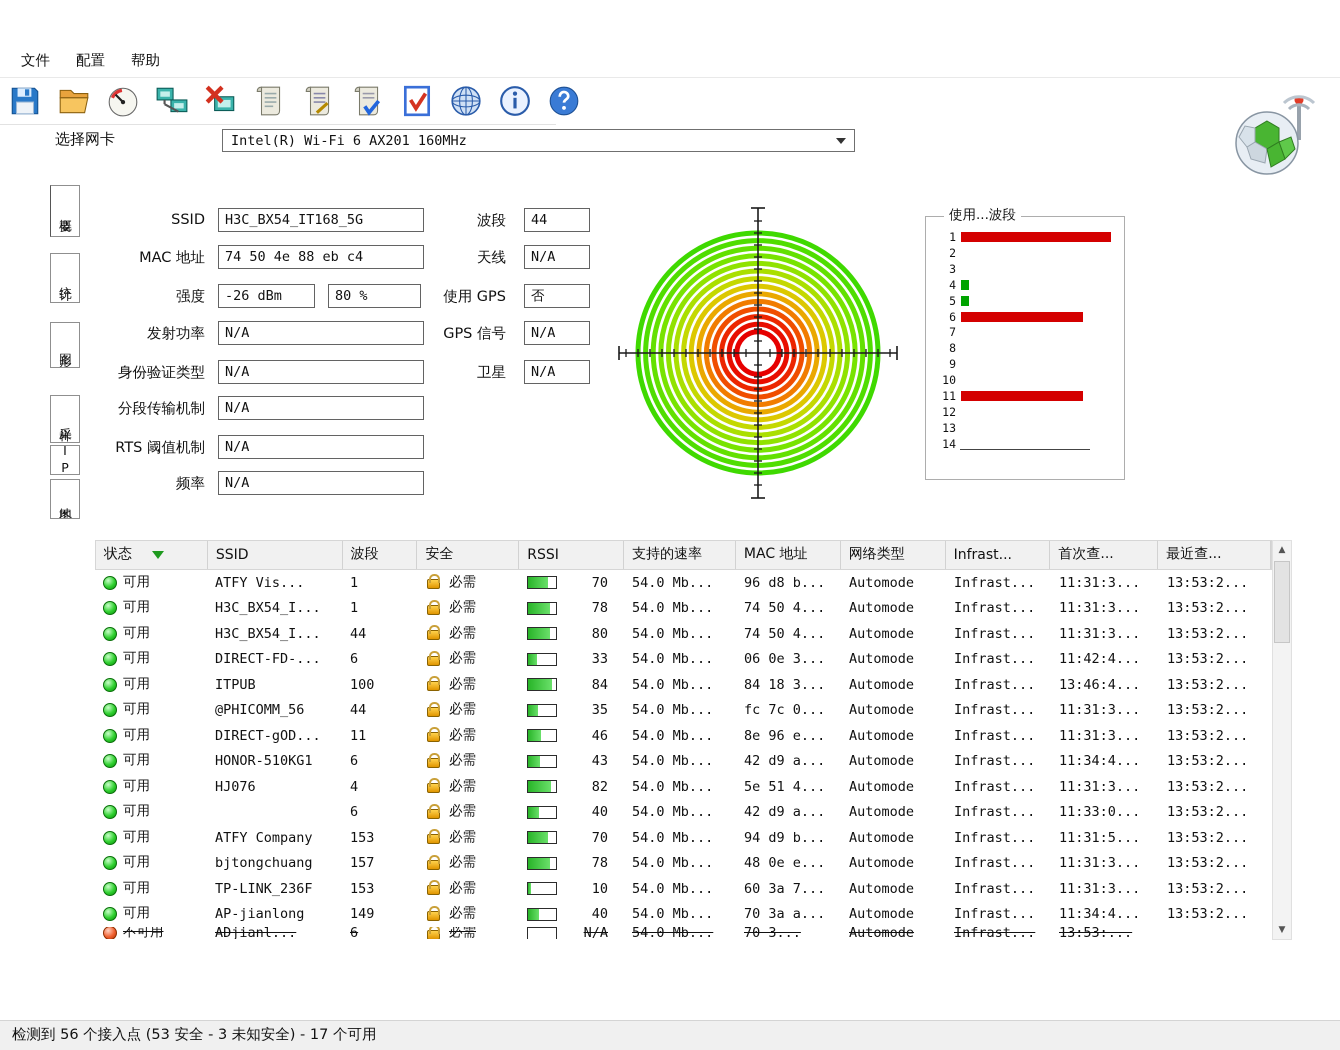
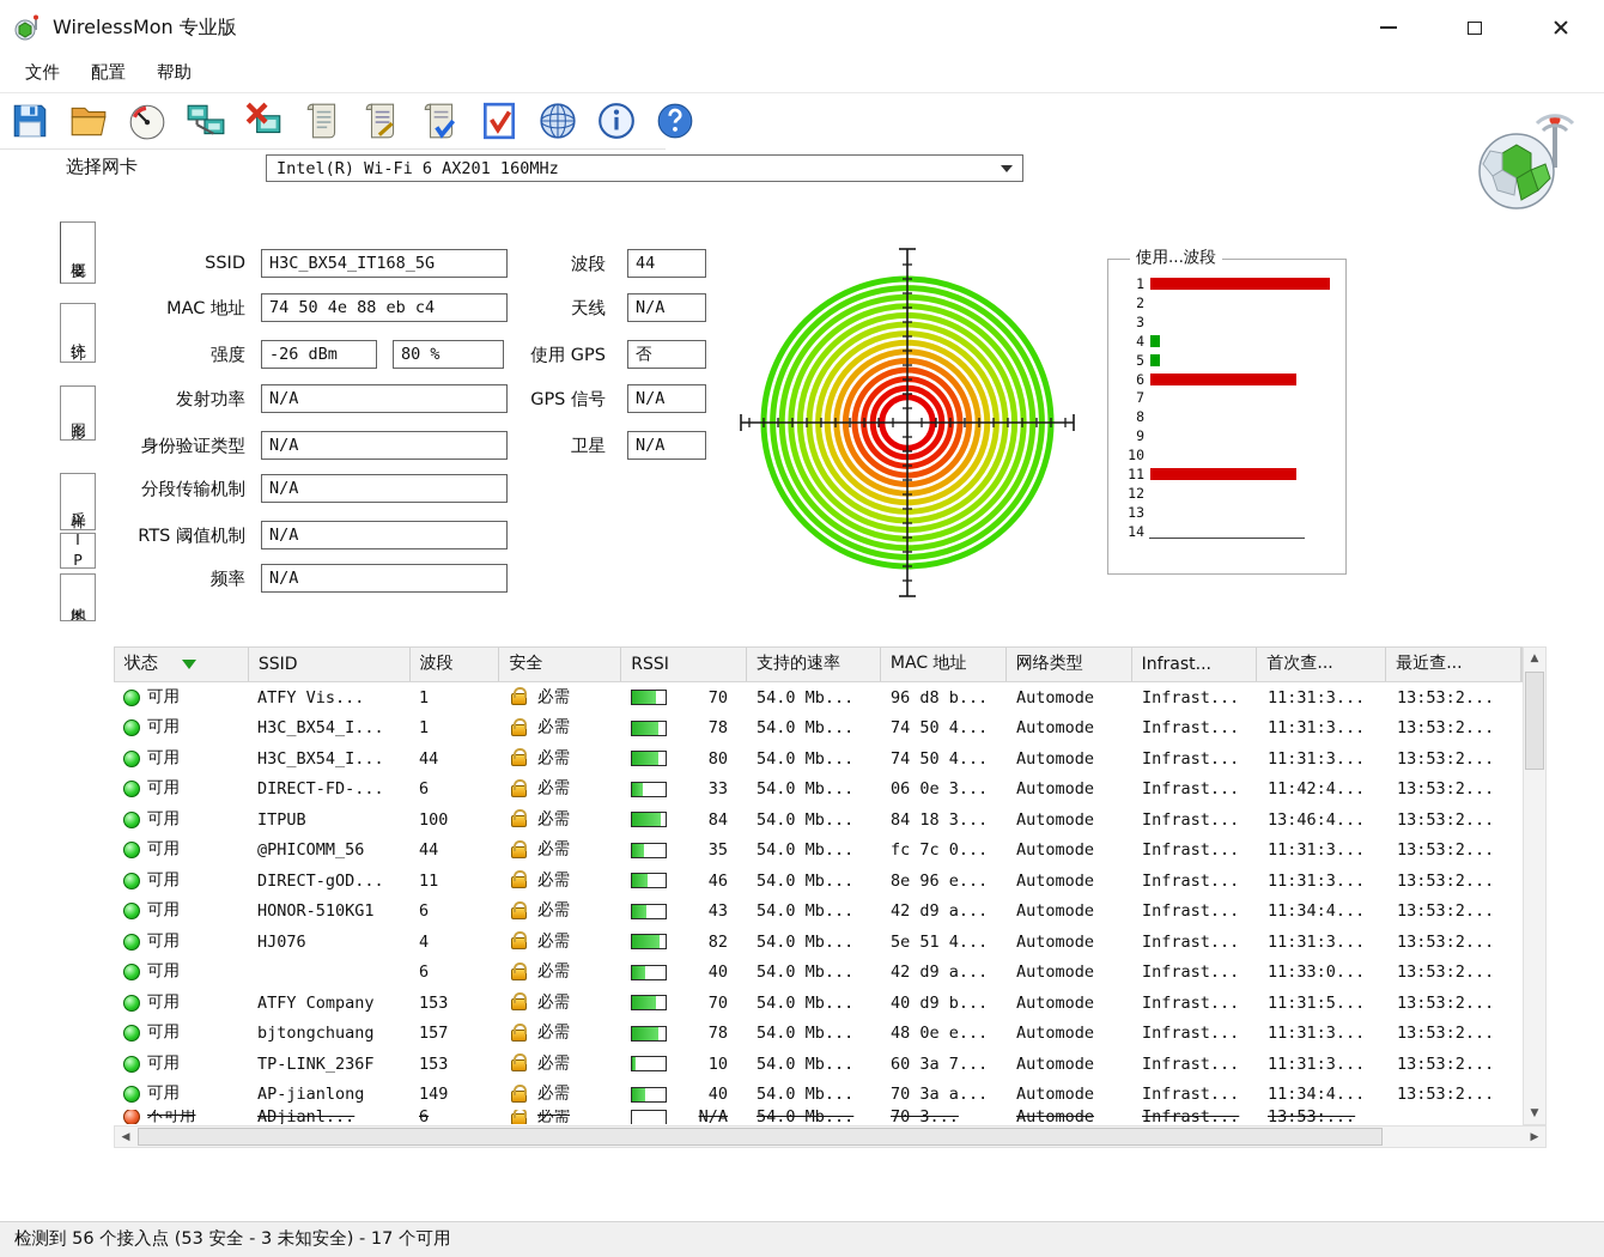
+ WirelessMon 专业版
  文件
  配置
  帮助
  选择网卡
  Intel(R) Wi-Fi 6 AX201 160MHz
  SSID
  H3C_BX54_IT168_5G
  MAC 地址
  74 50 4e 88 eb c4
  强度
  -26 dBm
  80 %
  发射功率
  N/A
  身份验证类型
  N/A
  分段传输机制
  N/A
  RTS 阈值机制
  N/A
  频率
  N/A
  波段
  44
  天线
  N/A
  使用 GPS
  否
  GPS 信号
  N/A
  卫星
  N/A
  1
  2
  3
  4
  5
  6
  7
  8
  9
  10
  11
  12
  13
  14
  使用...波段
  状态
  SSID
  波段
  安全
  RSSI
  支持的速率
  MAC 地址
  网络类型
  Infrast...
  首次查...
  最近查...
  可用
  ATFY Vis...
  1
  必需
  70
  54.0 Mb...
  96 d8 b...
  Automode
  Infrast...
  11:31:3...
  13:53:2...
  可用
  H3C_BX54_I...
  1
  必需
  78
  54.0 Mb...
  74 50 4...
  Automode
  Infrast...
  11:31:3...
  13:53:2...
  可用
  H3C_BX54_I...
  44
  必需
  80
  54.0 Mb...
  74 50 4...
  Automode
  Infrast...
  11:31:3...
  13:53:2...
  可用
  DIRECT-FD-...
  6
  必需
  33
  54.0 Mb...
  06 0e 3...
  Automode
  Infrast...
  11:42:4...
  13:53:2...
  可用
  ITPUB
  100
  必需
  84
  54.0 Mb...
  84 18 3...
  Automode
  Infrast...
  13:46:4...
  13:53:2...
  可用
  @PHICOMM_56
  44
  必需
  35
  54.0 Mb...
  fc 7c 0...
  Automode
  Infrast...
  11:31:3...
  13:53:2...
  可用
  DIRECT-gOD...
  11
  必需
  46
  54.0 Mb...
  8e 96 e...
  Automode
  Infrast...
  11:31:3...
  13:53:2...
  可用
  HONOR-510KG1
  6
  必需
  43
  54.0 Mb...
  42 d9 a...
  Automode
  Infrast...
  11:34:4...
  13:53:2...
  可用
  HJ076
  4
  必需
  82
  54.0 Mb...
  5e 51 4...
  Automode
  Infrast...
  11:31:3...
  13:53:2...
  可用
  6
  必需
  40
  54.0 Mb...
  42 d9 a...
  Automode
  Infrast...
  11:33:0...
  13:53:2...
  可用
  ATFY Company
  153
  必需
  70
  54.0 Mb...
- 94 d9 b...
+ 40 d9 b...
  Automode
  Infrast...
  11:31:5...
  13:53:2...
  可用
  bjtongchuang
  157
  必需
  78
  54.0 Mb...
  48 0e e...
  Automode
  Infrast...
  11:31:3...
  13:53:2...
  可用
  TP-LINK_236F
  153
  必需
  10
  54.0 Mb...
  60 3a 7...
  Automode
  Infrast...
  11:31:3...
  13:53:2...
  可用
  AP-jianlong
  149
  必需
  40
  54.0 Mb...
  70 3a a...
  Automode
  Infrast...
  11:34:4...
  13:53:2...
  不可用
  ADjianl...
  6
  必需
  N/A
  54.0 Mb...
  70 3...
  Automode
  Infrast...
  13:53:...
  ▲
  ▼
+ ◀
+ ▶
  检测到 56 个接入点 (53 安全 - 3 未知安全) - 17 个可用
